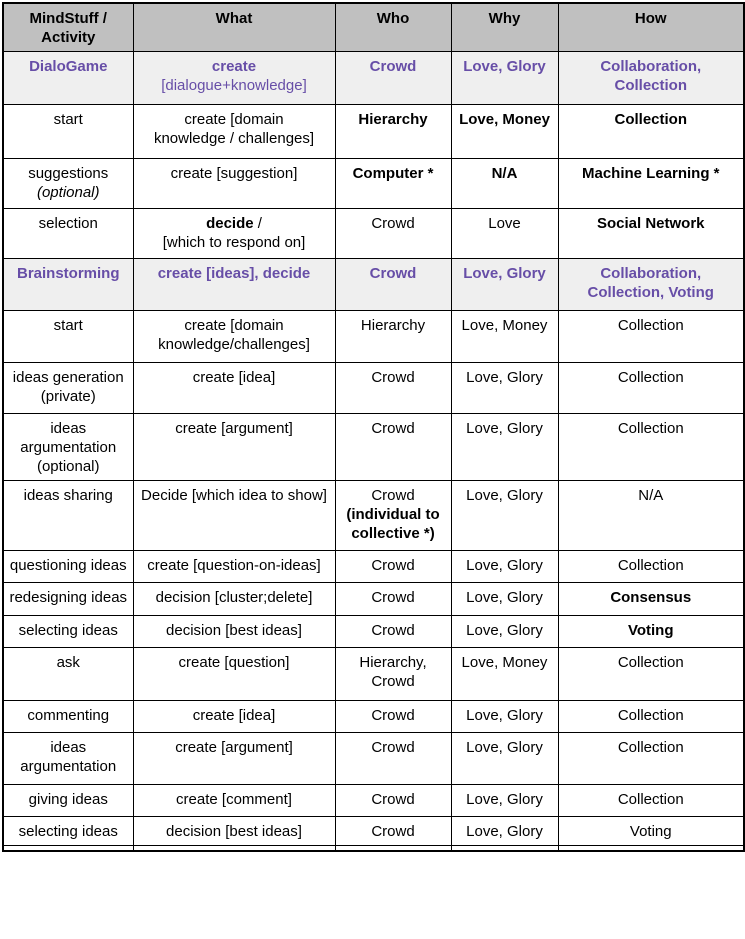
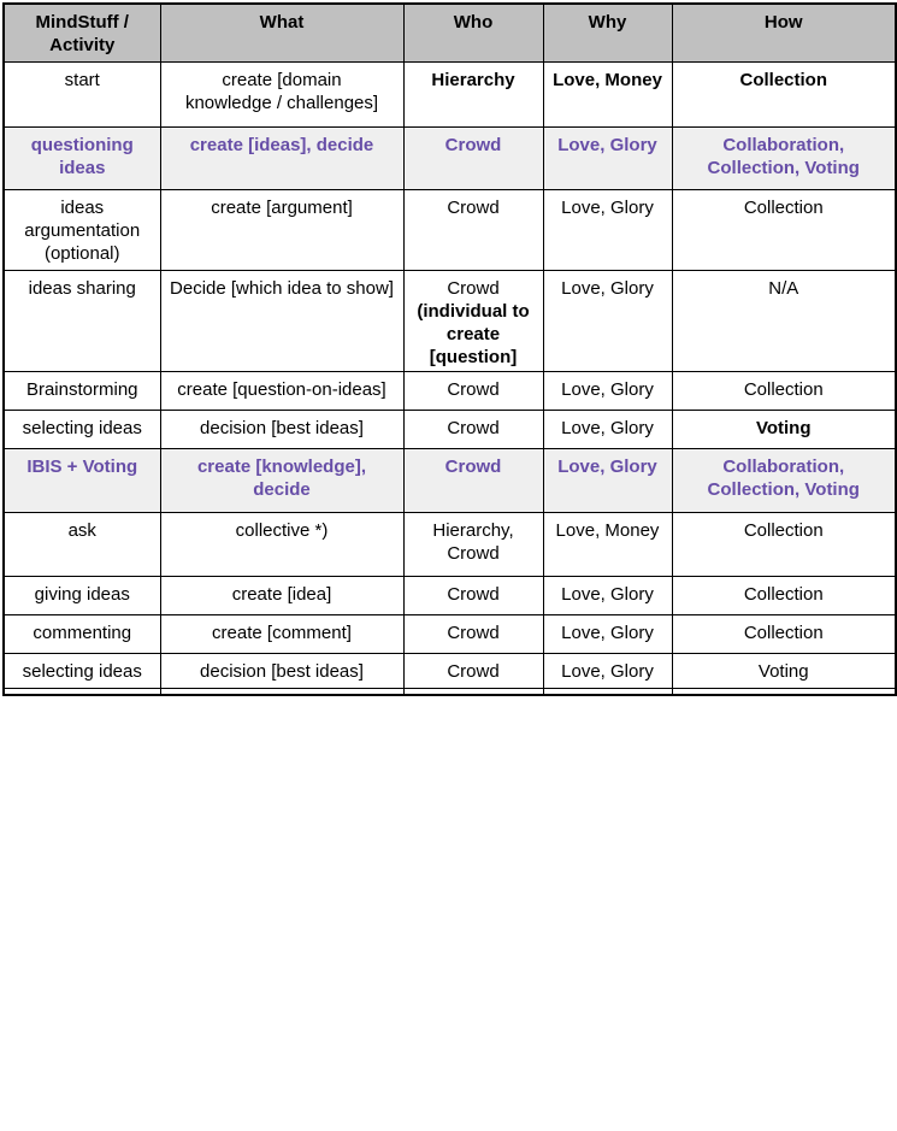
  MindStuff /Activity	What	Who	Why	How
- DialoGame	create[dialogue+knowledge]	Crowd	Love, Glory	Collaboration,Collection
  start	create [domainknowledge / challenges]	Hierarchy	Love, Money	Collection
- suggestions(optional)	create [suggestion]	Computer *	N/A	Machine Learning *
- selection	decide /[which to respond on]	Crowd	Love	Social Network
- Brainstorming	create [ideas], decide	Crowd	Love, Glory	Collaboration,Collection, Voting
+ questioning ideas	create [ideas], decide	Crowd	Love, Glory	Collaboration,Collection, Voting
- start	create [domainknowledge/challenges]	Hierarchy	Love, Money	Collection
- ideas generation(private)	create [idea]	Crowd	Love, Glory	Collection
  ideasargumentation(optional)	create [argument]	Crowd	Love, Glory	Collection
- ideas sharing	Decide [which idea to show]	Crowd(individual tocollective *)	Love, Glory	N/A
+ ideas sharing	Decide [which idea to show]	Crowd(individual tocreate [question]	Love, Glory	N/A
- questioning ideas	create [question-on-ideas]	Crowd	Love, Glory	Collection
+ Brainstorming	create [question-on-ideas]	Crowd	Love, Glory	Collection
- redesigning ideas	decision [cluster;delete]	Crowd	Love, Glory	Consensus
  selecting ideas	decision [best ideas]	Crowd	Love, Glory	Voting
+ IBIS + Voting	create [knowledge],decide	Crowd	Love, Glory	Collaboration,Collection, Voting
- ask	create [question]	Hierarchy,Crowd	Love, Money	Collection
+ ask	collective *)	Hierarchy,Crowd	Love, Money	Collection
- commenting	create [idea]	Crowd	Love, Glory	Collection
+ giving ideas	create [idea]	Crowd	Love, Glory	Collection
- ideasargumentation	create [argument]	Crowd	Love, Glory	Collection
- giving ideas	create [comment]	Crowd	Love, Glory	Collection
+ commenting	create [comment]	Crowd	Love, Glory	Collection
  selecting ideas	decision [best ideas]	Crowd	Love, Glory	Voting
